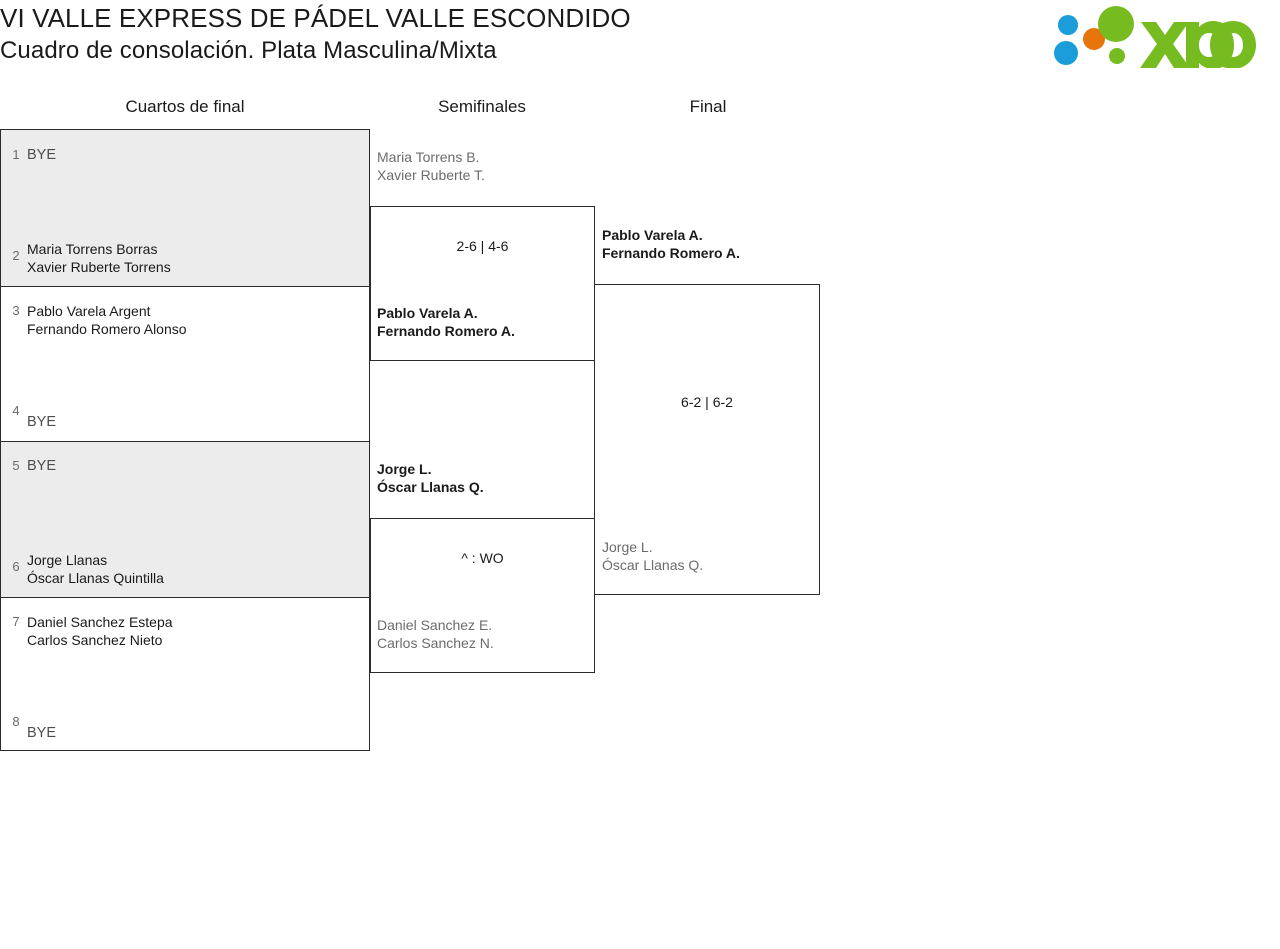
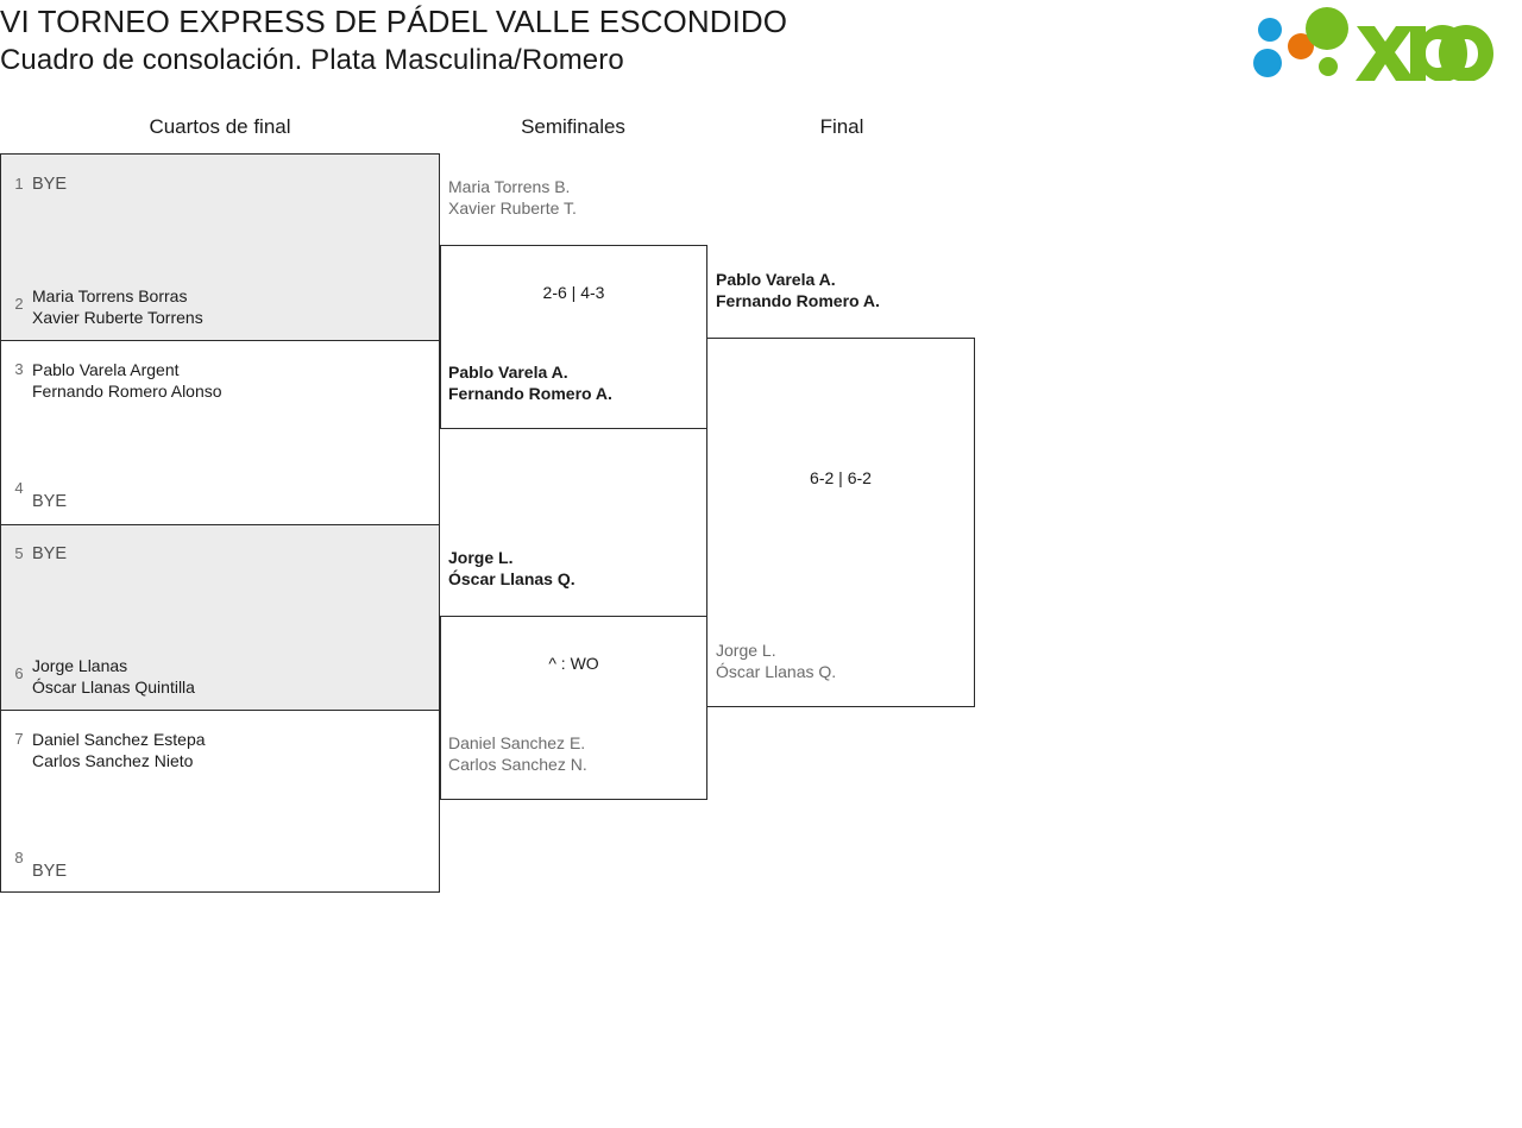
- VI VALLE EXPRESS DE PÁDEL VALLE ESCONDIDO
+ VI TORNEO EXPRESS DE PÁDEL VALLE ESCONDIDO
- Cuadro de consolación. Plata Masculina/Mixta
+ Cuadro de consolación. Plata Masculina/Romero
  Cuartos de final
  Semifinales
  Final
  1
  BYE
  2
  Maria Torrens Borras
  Xavier Ruberte Torrens
  3
  Pablo Varela Argent
  Fernando Romero Alonso
  4
  BYE
  5
  BYE
  6
  Jorge Llanas
  Óscar Llanas Quintilla
  7
  Daniel Sanchez Estepa
  Carlos Sanchez Nieto
  8
  BYE
  Maria Torrens B.
  Xavier Ruberte T.
- 2-6 | 4-6
+ 2-6 | 4-3
  Pablo Varela A.
  Fernando Romero A.
  Jorge L.
  Óscar Llanas Q.
  ^ : WO
  Daniel Sanchez E.
  Carlos Sanchez N.
  Pablo Varela A.
  Fernando Romero A.
  6-2 | 6-2
  Jorge L.
  Óscar Llanas Q.
